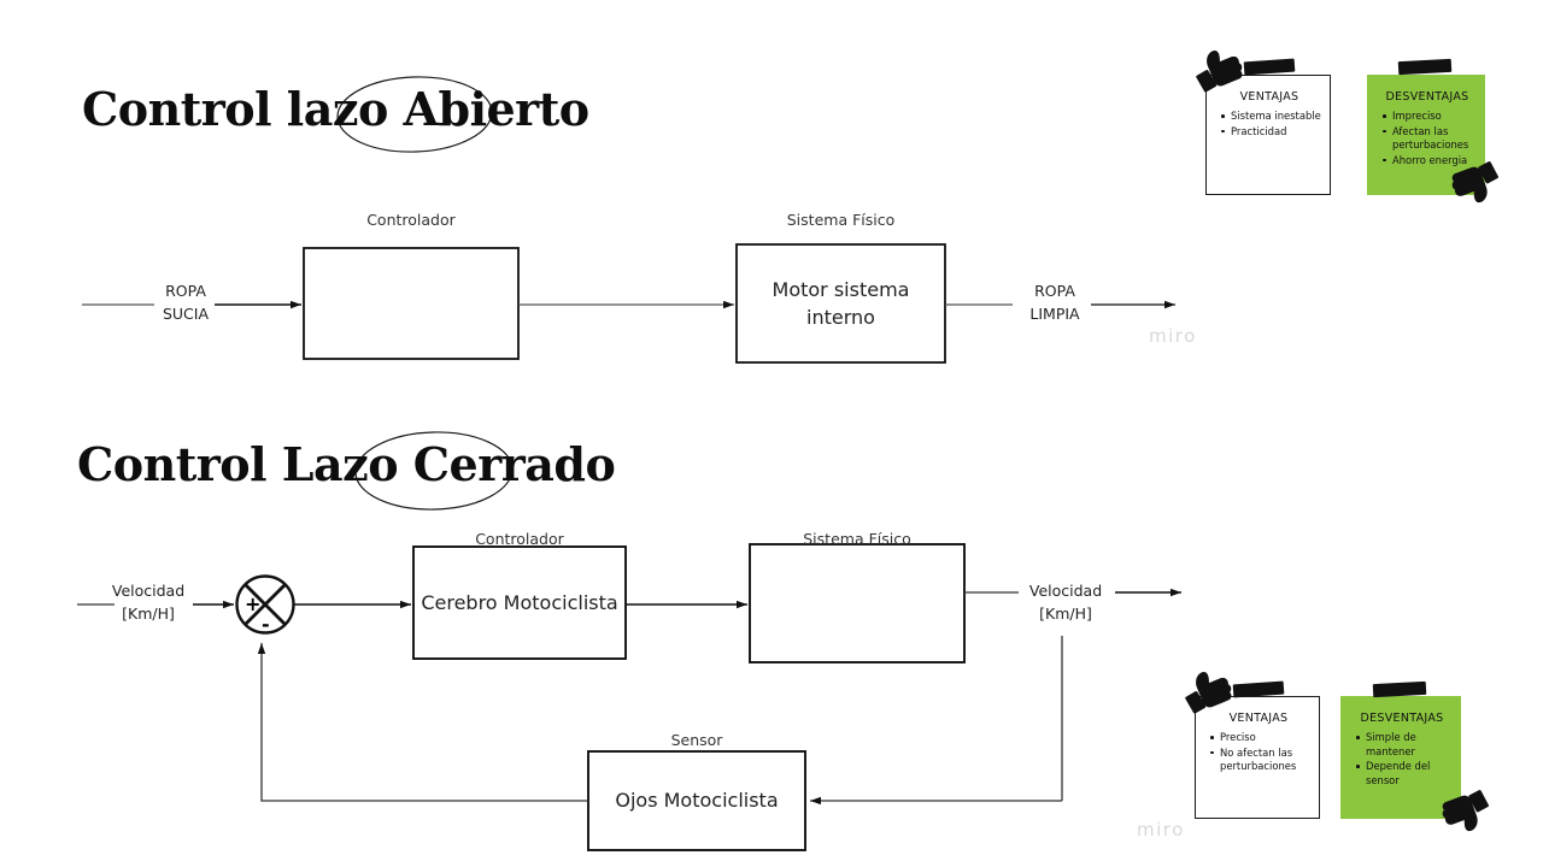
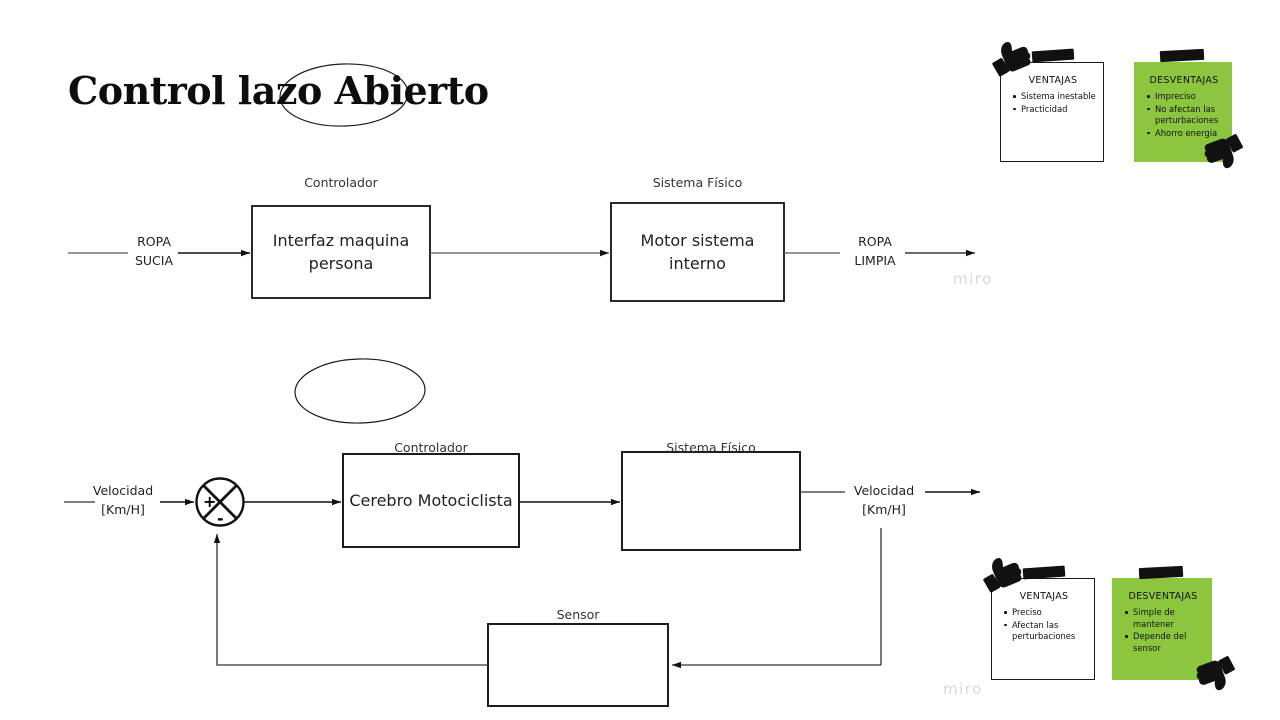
  Control lazo Abierto
- Control Lazo Cerrado
  Controlador
+ Interfaz maquina persona
  Sistema Físico
  Motor sistema interno
  ROPA
  SUCIA
  ROPA
  LIMPIA
  miro
  Velocidad
  [Km/H]
  +
  -
  Controlador
  Cerebro Motociclista
  Sistema Físico
  Velocidad
  [Km/H]
  Sensor
- Ojos Motociclista
  miro
  VENTAJAS
  Sistema inestable
  Practicidad
  DESVENTAJAS
  Impreciso
- Afectan las perturbaciones
+ No afectan las perturbaciones
  Ahorro energia
  VENTAJAS
  Preciso
- No afectan las perturbaciones
+ Afectan las perturbaciones
  DESVENTAJAS
  Simple de mantener
  Depende del sensor
